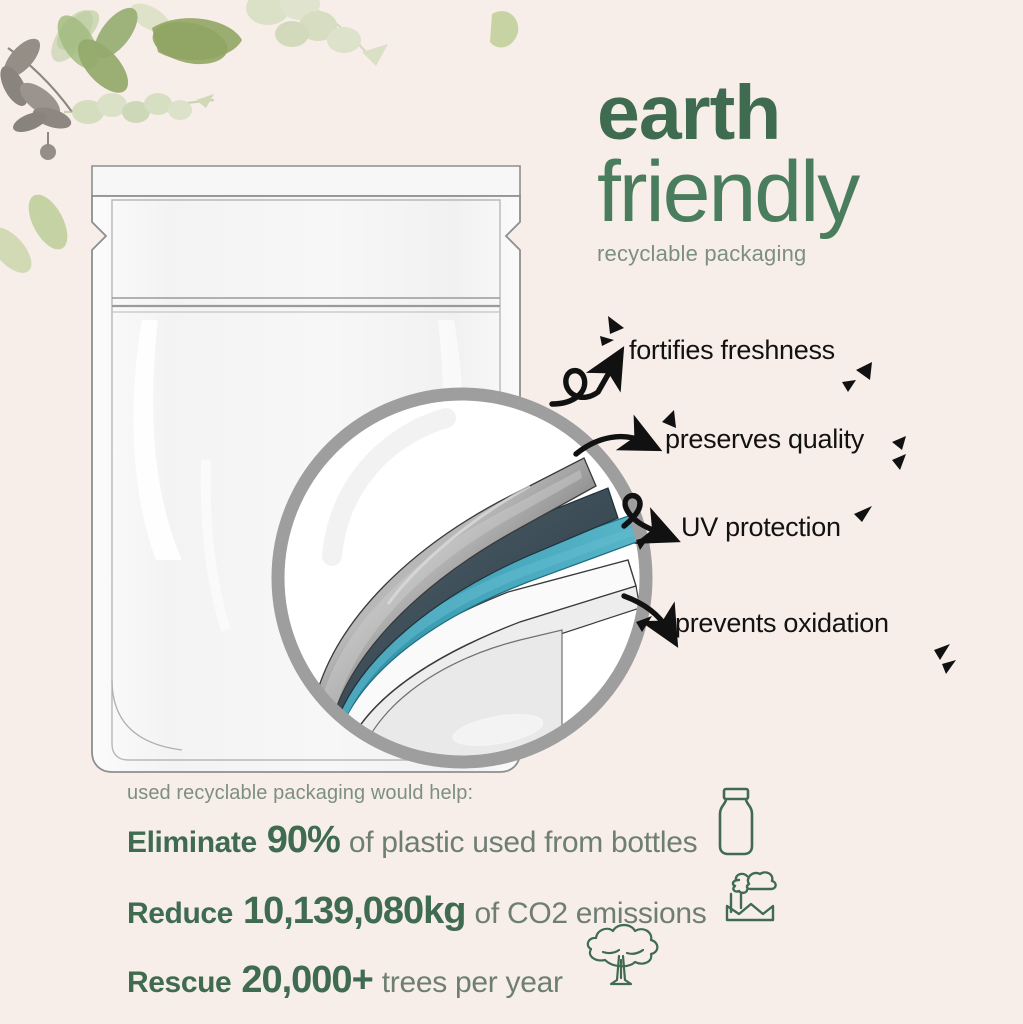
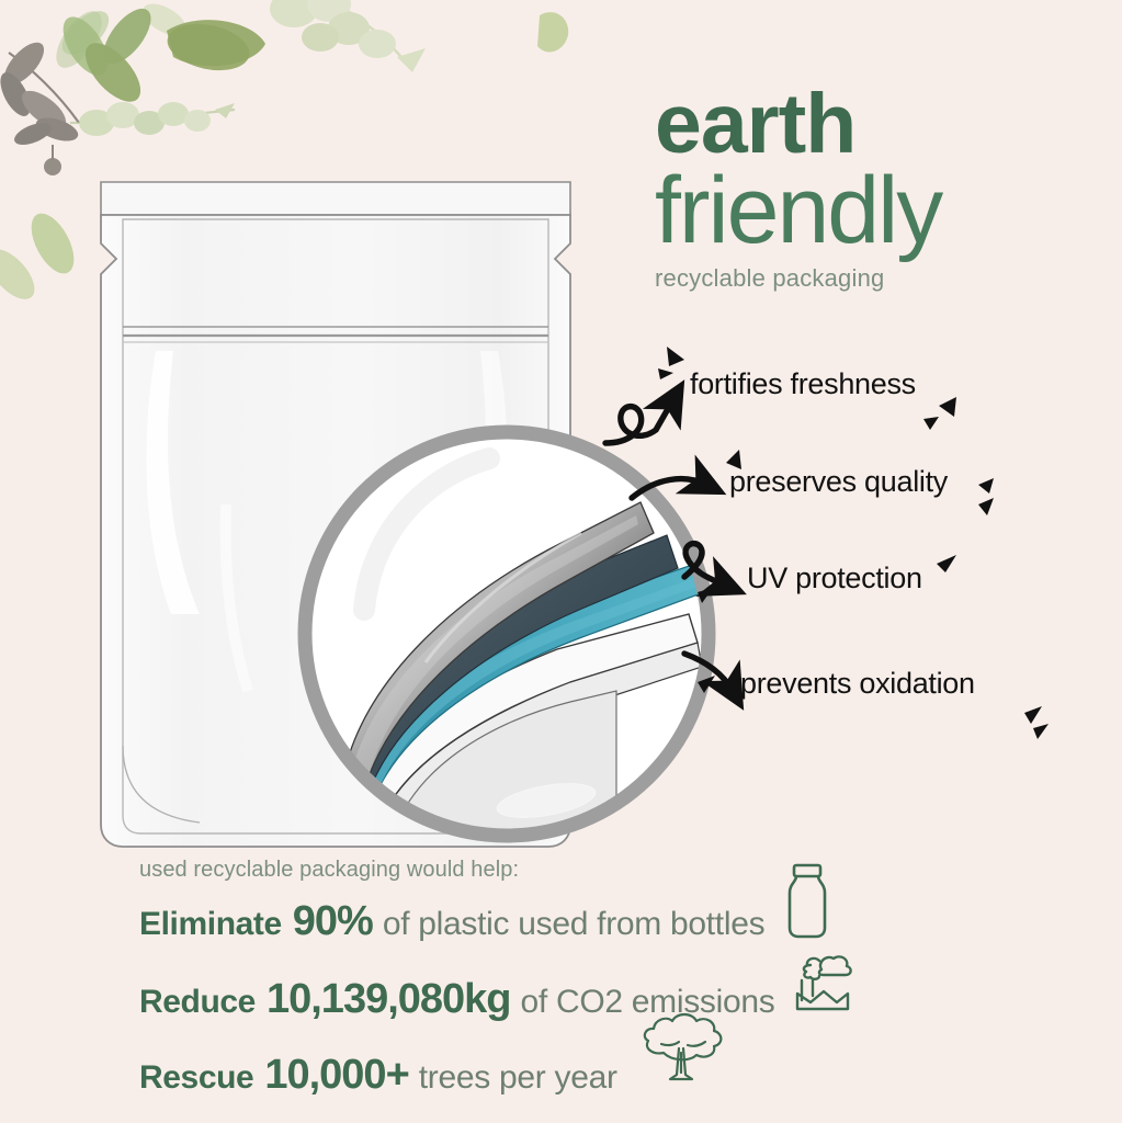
  earth
  friendly
  recyclable packaging
  fortifies freshness
  preserves quality
  UV protection
  prevents oxidation
  used recyclable packaging would help:
  Eliminate
  90%
  of plastic used from bottles
  Reduce
  10,139,080kg
  of CO2 emissions
  Rescue
- 20,000+
+ 10,000+
  trees per year
